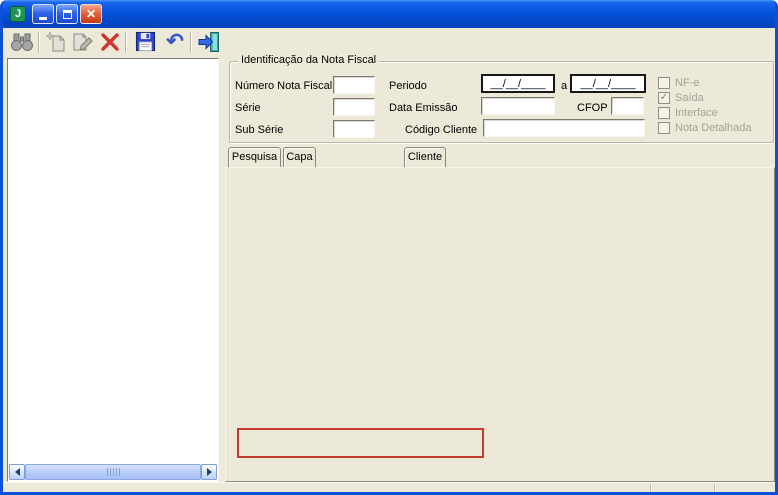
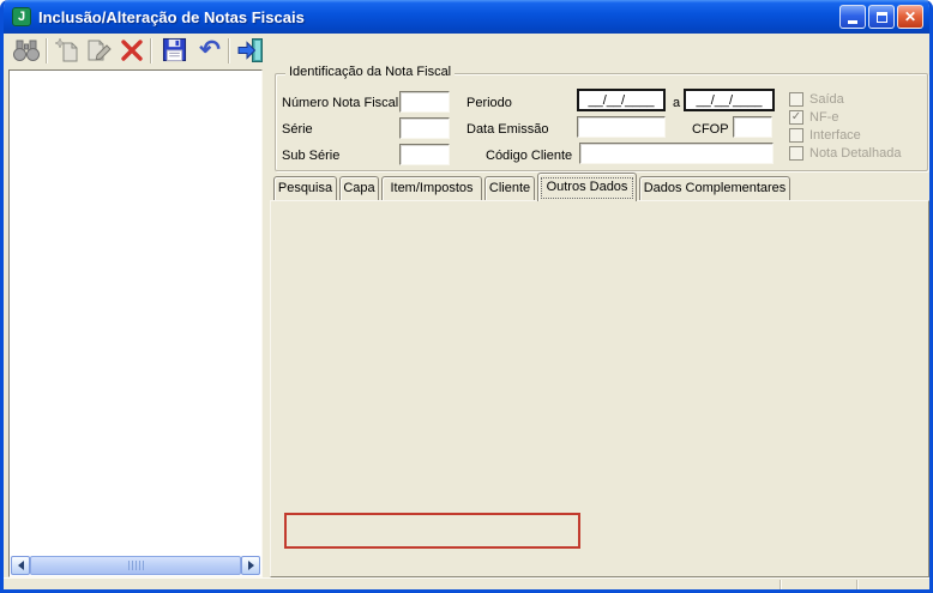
  J
+ Inclusão/Alteração de Notas Fiscais
  ✕
  ↶
  Identificação da Nota Fiscal
  Número Nota Fiscal
  Periodo
  __/__/____
  a
  __/__/____
  Série
  Data Emissão
  CFOP
  Sub Série
  Código Cliente
- NF-e
+ Saída
  ✓
- Saída
+ NF-e
  Interface
  Nota Detalhada
  Pesquisa
  Capa
+ Item/Impostos
  Cliente
+ Outros Dados
+ Dados Complementares
